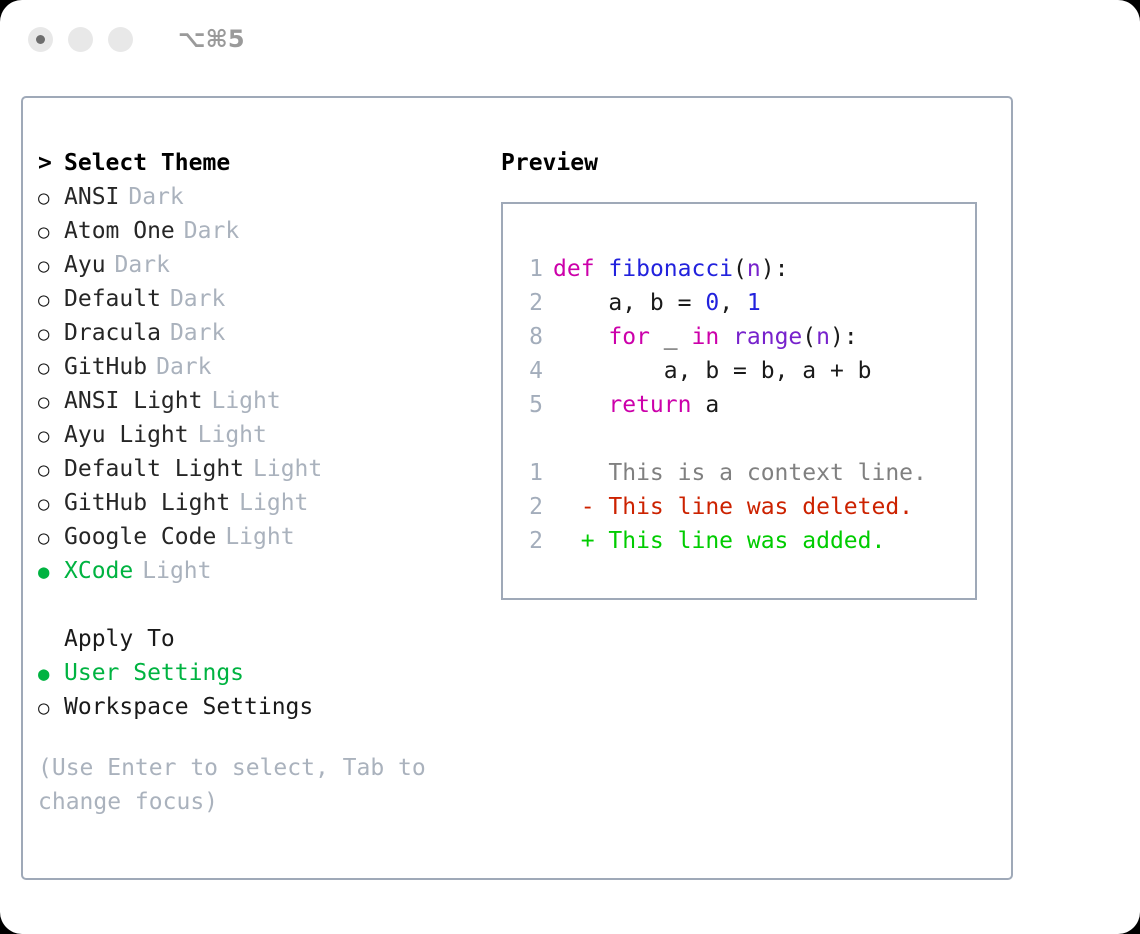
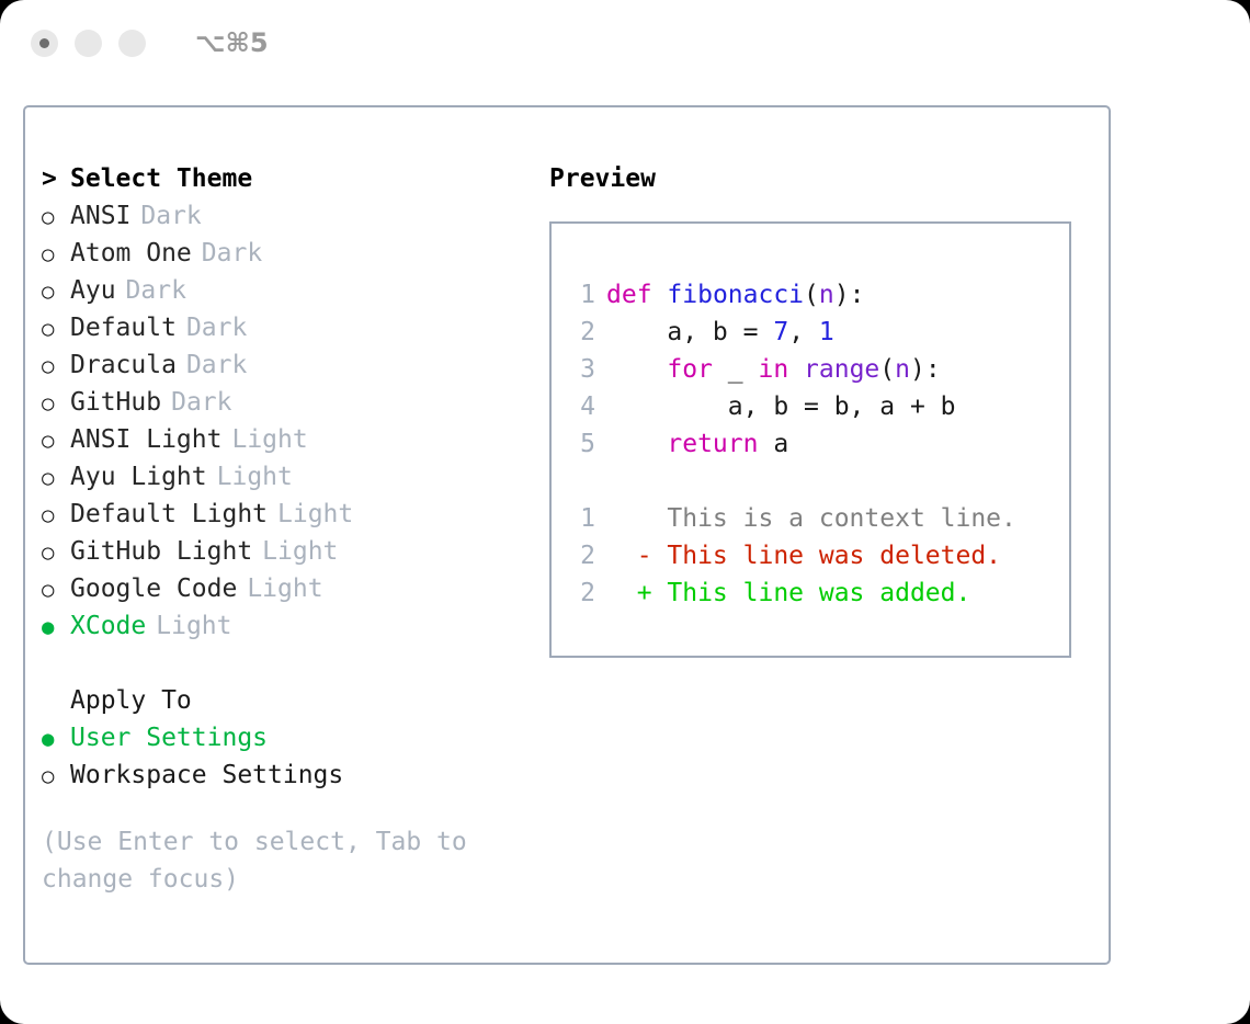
  ⌥⌘5
  Select Theme
  ANSI
  Dark
  Atom One
  Dark
  Ayu
  Dark
  Default
  Dark
  Dracula
  Dark
  GitHub
  Dark
  ANSI Light
  Light
  Ayu Light
  Light
  Default Light
  Light
  GitHub Light
  Light
  Google Code
  Light
  XCode
  Light
  Apply To
  User Settings
  Workspace Settings
  (Use Enter to select, Tab to change focus)
  Preview
  1
  def fibonacci(n):
  2
- a, b = 0, 1
+ a, b = 7, 1
- 8
+ 3
  for _ in range(n):
  4
  a, b = b, a + b
  5
  return a
  1
  This is a context line.
  2
  - This line was deleted.
  2
  + This line was added.
